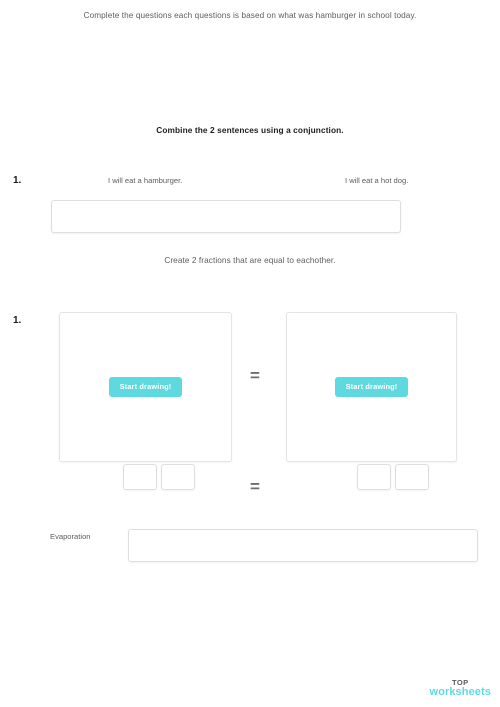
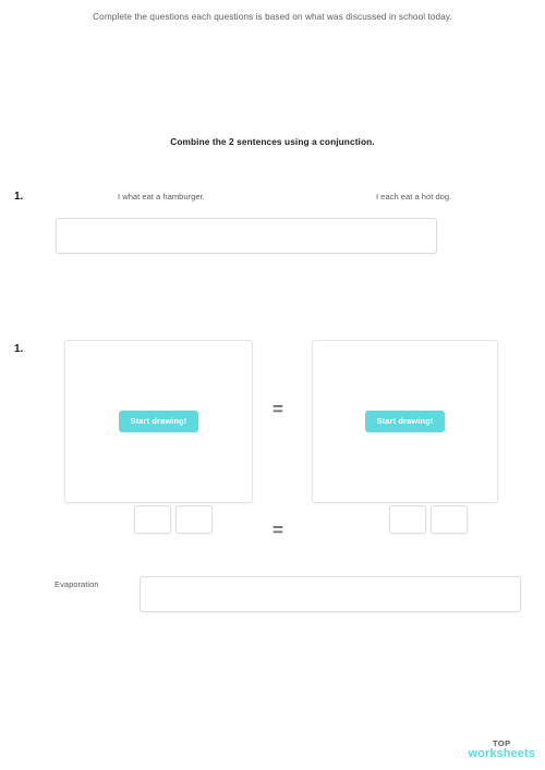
- Complete the questions each questions is based on what was hamburger in school today.
+ Complete the questions each questions is based on what was discussed in school today.
  Combine the 2 sentences using a conjunction.
  1.
- I will eat a hamburger.
+ I what eat a hamburger.
- I will eat a hot dog.
+ I each eat a hot dog.
- Create 2 fractions that are equal to eachother.
  1.
  Start drawing!
  =
  Start drawing!
  =
  Evaporation
  TOP
  worksheets
